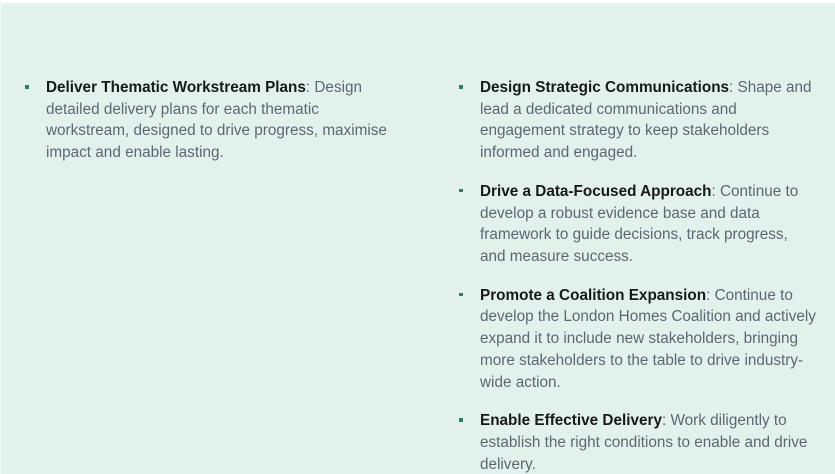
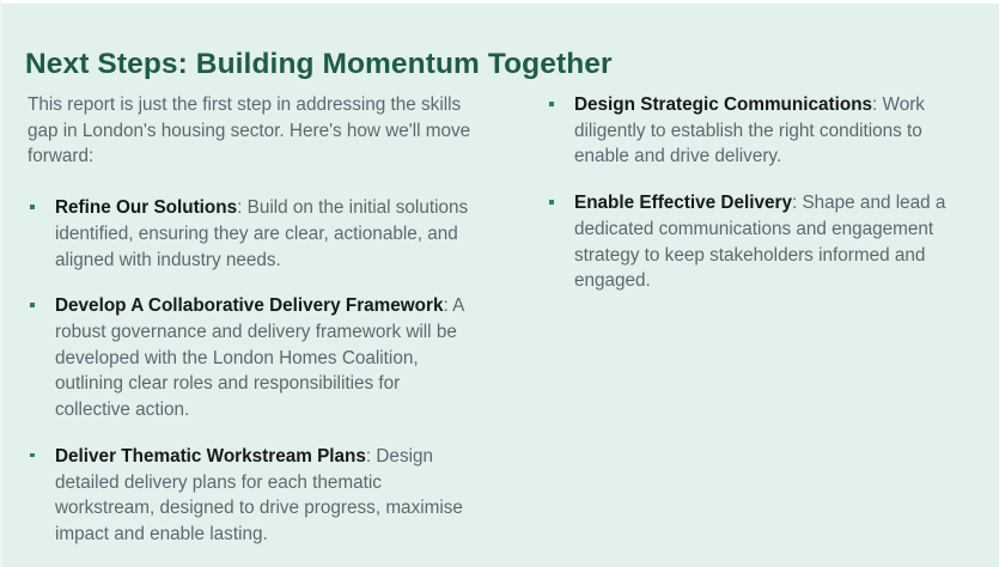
+ Next Steps: Building Momentum Together
+ This report is just the first step in addressing the skills gap in London's housing sector. Here's how we'll move forward:
+ Refine Our Solutions: Build on the initial solutions identified, ensuring they are clear, actionable, and aligned with industry needs.
+ Develop A Collaborative Delivery Framework: A robust governance and delivery framework will be developed with the London Homes Coalition, outlining clear roles and responsibilities for collective action.
  Deliver Thematic Workstream Plans: Design detailed delivery plans for each thematic workstream, designed to drive progress, maximise impact and enable lasting.
- Design Strategic Communications: Shape and lead a dedicated communications and engagement strategy to keep stakeholders informed and engaged.
+ Design Strategic Communications: Work diligently to establish the right conditions to enable and drive delivery.
- Drive a Data-Focused Approach: Continue to develop a robust evidence base and data framework to guide decisions, track progress, and measure success.
- Promote a Coalition Expansion: Continue to develop the London Homes Coalition and actively expand it to include new stakeholders, bringing more stakeholders to the table to drive industry-wide action.
- Enable Effective Delivery: Work diligently to establish the right conditions to enable and drive delivery.
+ Enable Effective Delivery: Shape and lead a dedicated communications and engagement strategy to keep stakeholders informed and engaged.
